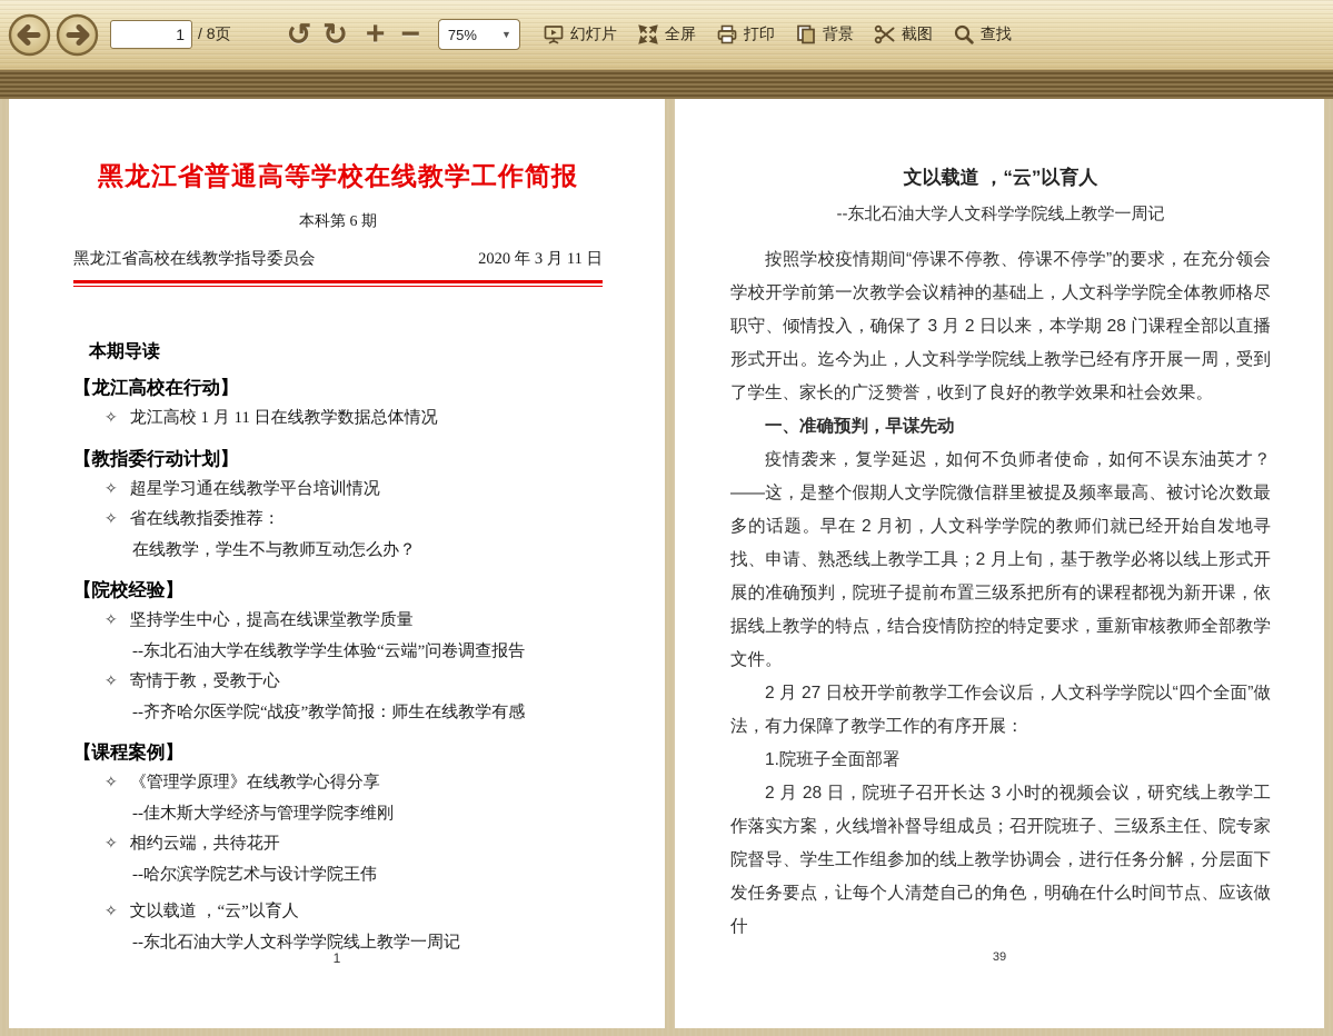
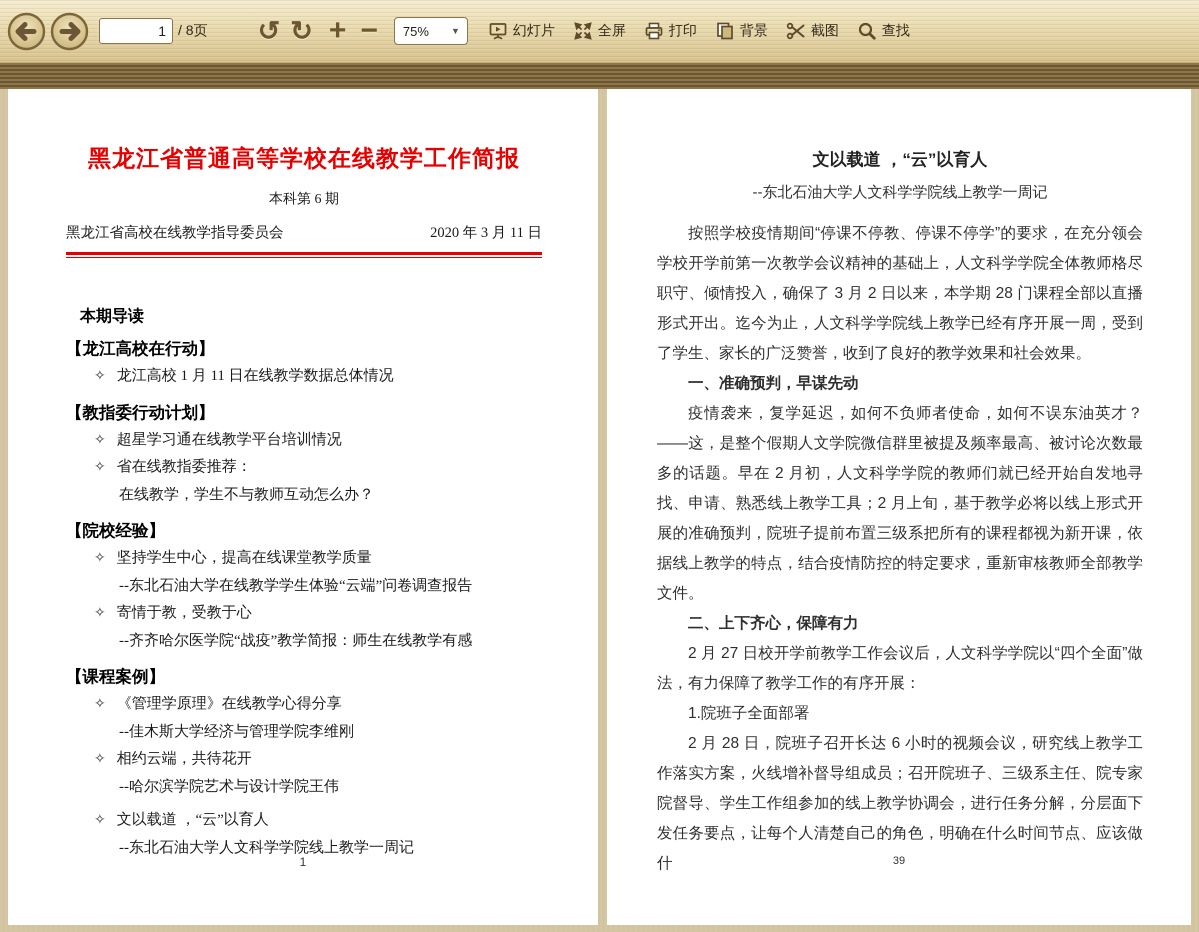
  1
  / 8页
  ↺
  ↻
  +
  −
  75%
  ▼
  幻灯片
  全屏
  打印
  背景
  截图
  查找
  黑龙江省普通高等学校在线教学工作简报
  本科第 6 期
  黑龙江省高校在线教学指导委员会
  2020 年 3 月 11 日
  本期导读
  【龙江高校在行动】
  ✧
  龙江高校 1 月 11 日在线教学数据总体情况
  【教指委行动计划】
  ✧
  超星学习通在线教学平台培训情况
  ✧
  省在线教指委推荐：
  在线教学，学生不与教师互动怎么办？
  【院校经验】
  ✧
  坚持学生中心，提高在线课堂教学质量
  --东北石油大学在线教学学生体验“云端”问卷调查报告
  ✧
  寄情于教，受教于心
  --齐齐哈尔医学院“战疫”教学简报：师生在线教学有感
  【课程案例】
  ✧
  《管理学原理》在线教学心得分享
  --佳木斯大学经济与管理学院李维刚
  ✧
  相约云端，共待花开
  --哈尔滨学院艺术与设计学院王伟
  ✧
  文以载道 ，“云”以育人
  --东北石油大学人文科学学院线上教学一周记
  1
  文以载道 ，“云”以育人
  --东北石油大学人文科学学院线上教学一周记
  按照学校疫情期间“停课不停教、停课不停学”的要求，在充分领会学校开学前第一次教学会议精神的基础上，人文科学学院全体教师格尽职守、倾情投入，确保了 3 月 2 日以来，本学期 28 门课程全部以直播形式开出。迄今为止，人文科学学院线上教学已经有序开展一周，受到了学生、家长的广泛赞誉，收到了良好的教学效果和社会效果。
  一、准确预判，早谋先动
  疫情袭来，复学延迟，如何不负师者使命，如何不误东油英才？——这，是整个假期人文学院微信群里被提及频率最高、被讨论次数最多的话题。早在 2 月初，人文科学学院的教师们就已经开始自发地寻找、申请、熟悉线上教学工具；2 月上旬，基于教学必将以线上形式开展的准确预判，院班子提前布置三级系把所有的课程都视为新开课，依据线上教学的特点，结合疫情防控的特定要求，重新审核教师全部教学文件。
+ 二、上下齐心，保障有力
  2 月 27 日校开学前教学工作会议后，人文科学学院以“四个全面”做法，有力保障了教学工作的有序开展：
  1.院班子全面部署
- 2 月 28 日，院班子召开长达 3 小时的视频会议，研究线上教学工作落实方案，火线增补督导组成员；召开院班子、三级系主任、院专家院督导、学生工作组参加的线上教学协调会，进行任务分解，分层面下发任务要点，让每个人清楚自己的角色，明确在什么时间节点、应该做什
+ 2 月 28 日，院班子召开长达 6 小时的视频会议，研究线上教学工作落实方案，火线增补督导组成员；召开院班子、三级系主任、院专家院督导、学生工作组参加的线上教学协调会，进行任务分解，分层面下发任务要点，让每个人清楚自己的角色，明确在什么时间节点、应该做什
  39
